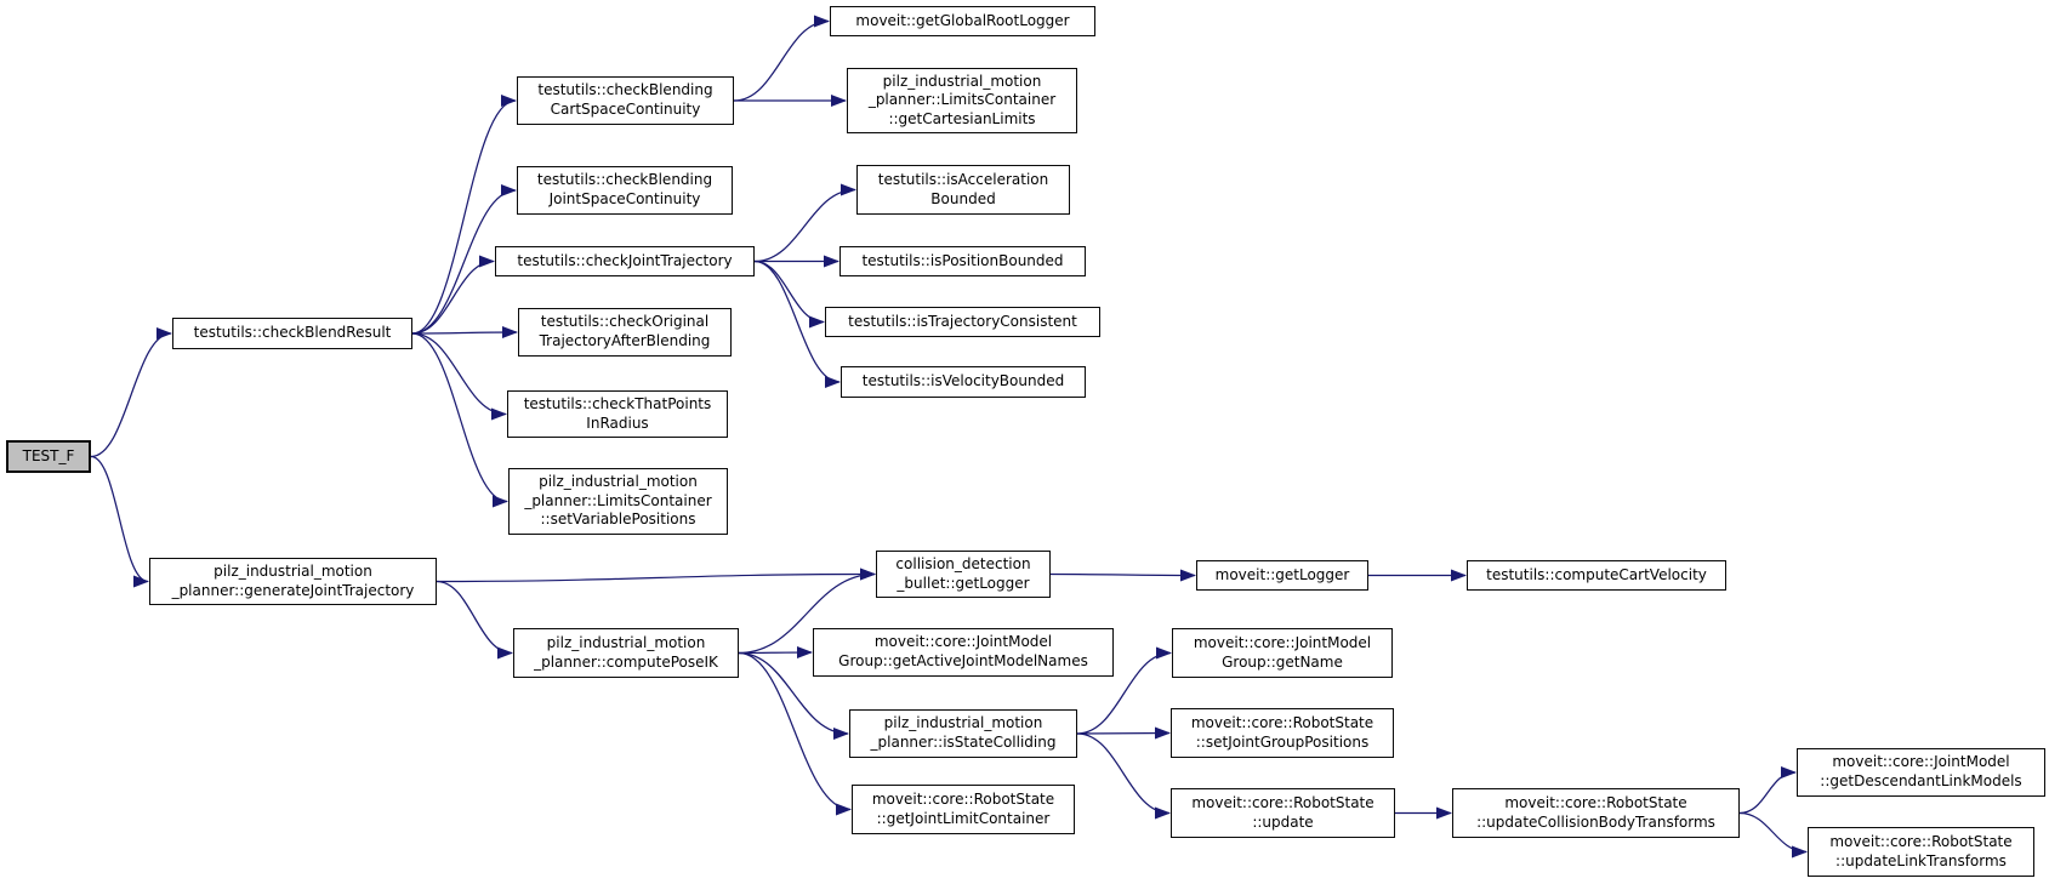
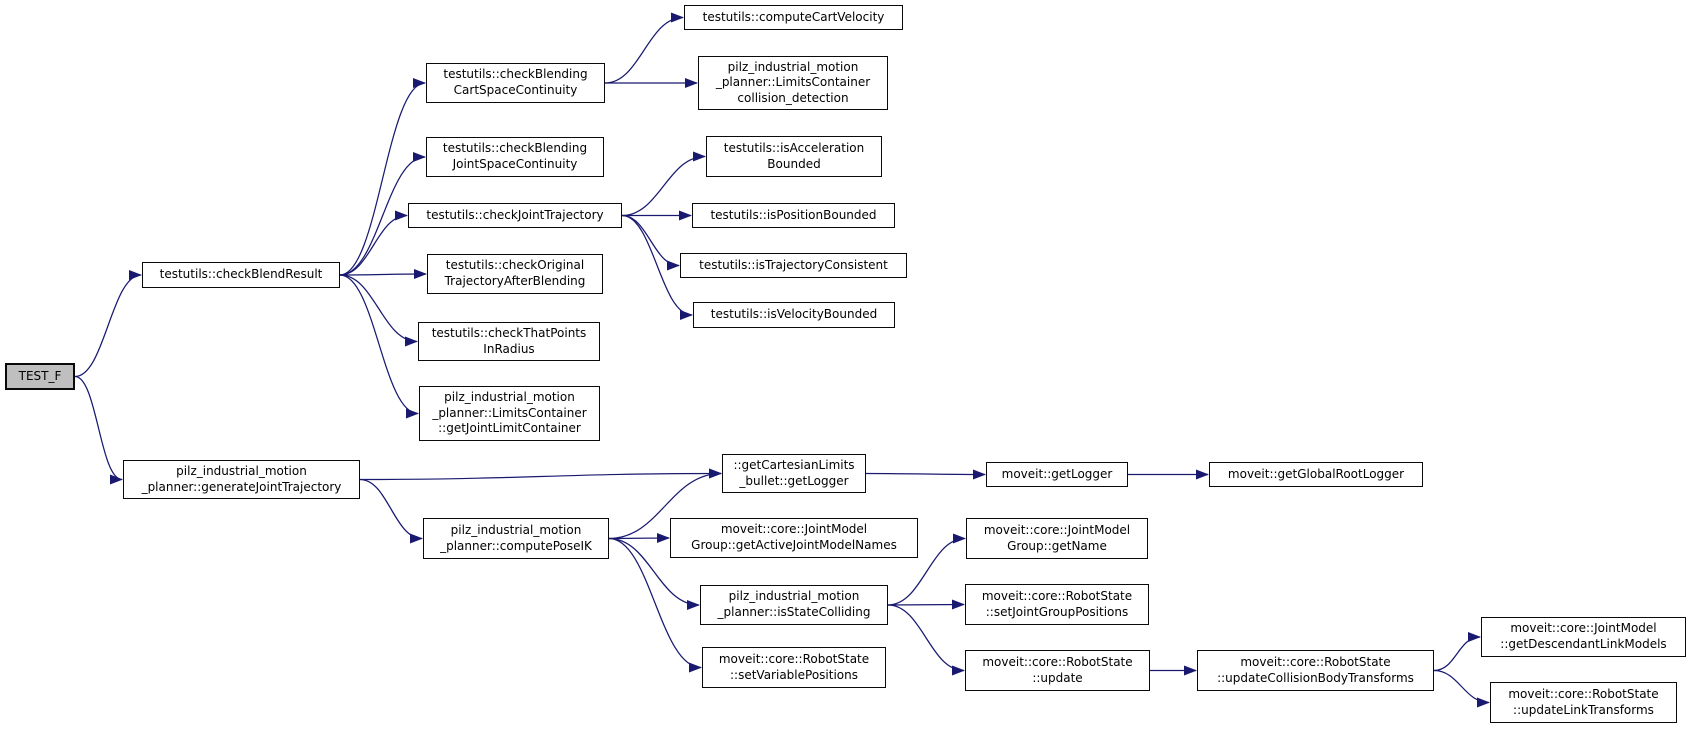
  TEST_F
  testutils::checkBlendResult
  testutils::checkBlending
  CartSpaceContinuity
- moveit::getGlobalRootLogger
+ testutils::computeCartVelocity
  pilz_industrial_motion
  _planner::LimitsContainer
- ::getCartesianLimits
+ collision_detection
  testutils::checkBlending
  JointSpaceContinuity
  testutils::checkJointTrajectory
  testutils::checkOriginal
  TrajectoryAfterBlending
  testutils::isAcceleration
  Bounded
  testutils::isPositionBounded
  testutils::isTrajectoryConsistent
  testutils::isVelocityBounded
  testutils::checkThatPoints
  InRadius
  pilz_industrial_motion
  _planner::LimitsContainer
- ::setVariablePositions
+ ::getJointLimitContainer
  pilz_industrial_motion
  _planner::generateJointTrajectory
  pilz_industrial_motion
  _planner::computePoseIK
- collision_detection
+ ::getCartesianLimits
  _bullet::getLogger
  moveit::core::JointModel
  Group::getActiveJointModelNames
  moveit::getLogger
- testutils::computeCartVelocity
+ moveit::getGlobalRootLogger
  moveit::core::JointModel
  Group::getName
  pilz_industrial_motion
  _planner::isStateColliding
  moveit::core::RobotState
- ::getJointLimitContainer
+ ::setVariablePositions
  moveit::core::RobotState
  ::setJointGroupPositions
  moveit::core::RobotState
  ::update
  moveit::core::RobotState
  ::updateCollisionBodyTransforms
  moveit::core::JointModel
  ::getDescendantLinkModels
  moveit::core::RobotState
  ::updateLinkTransforms
